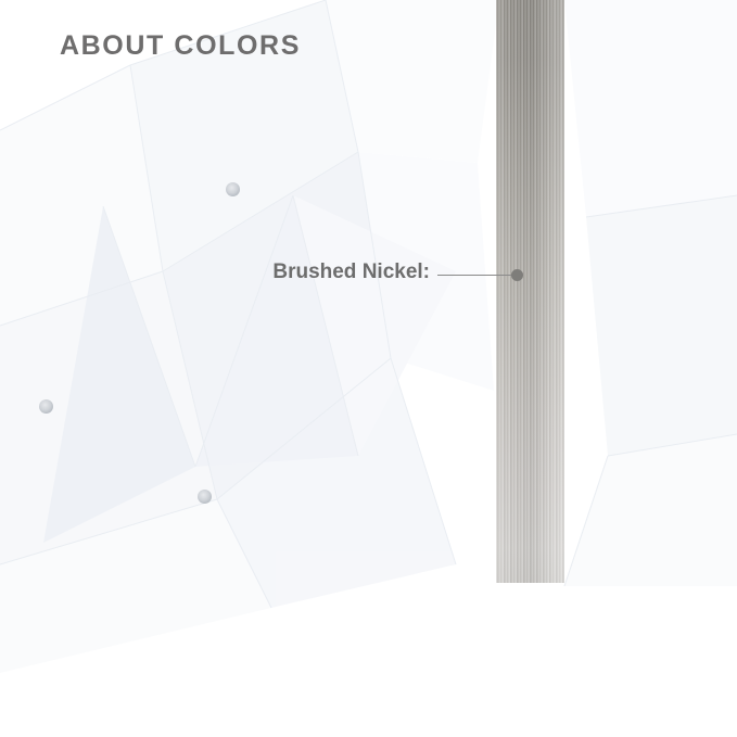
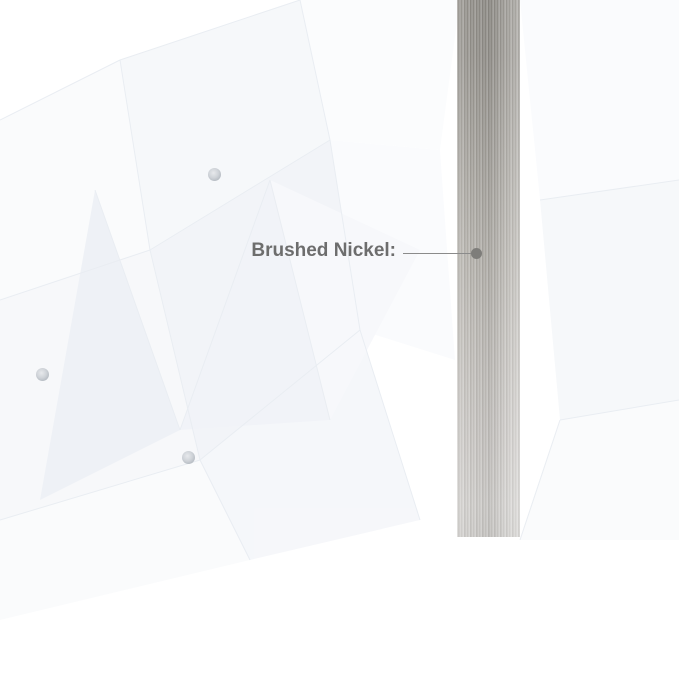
- ABOUT COLORS
  Brushed Nickel:
